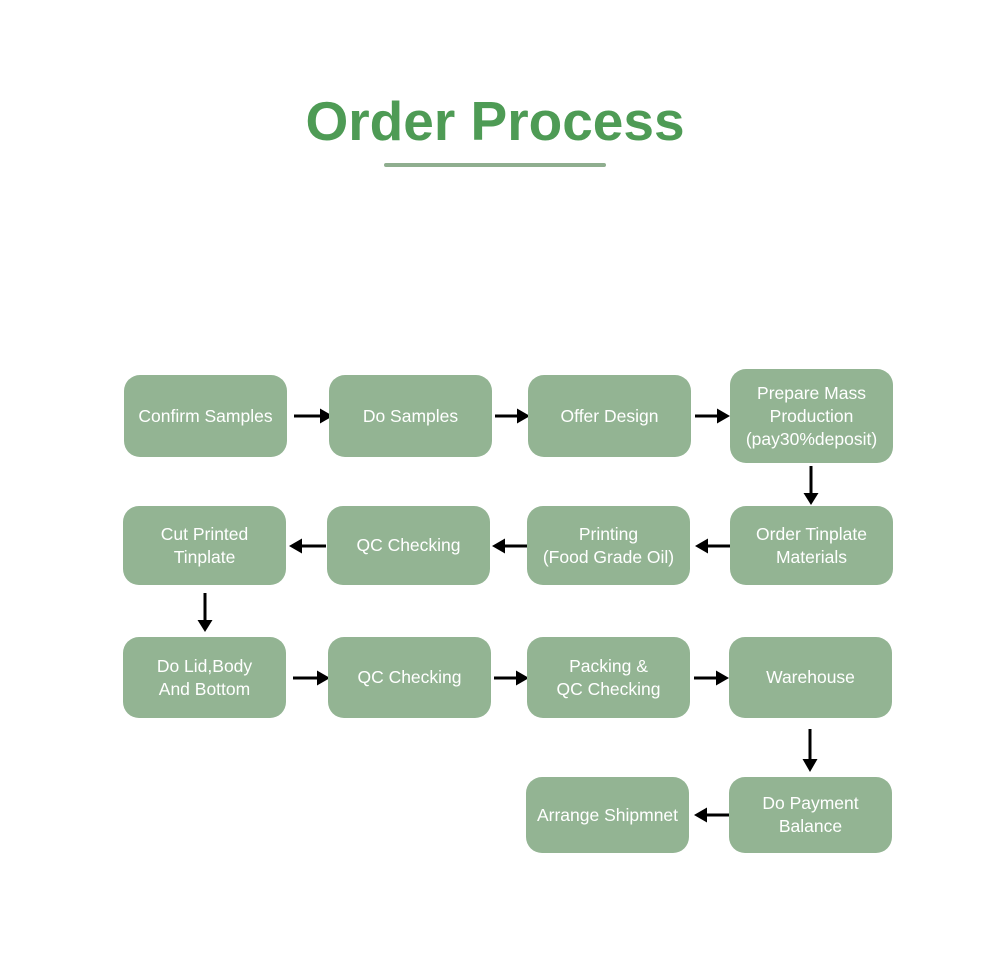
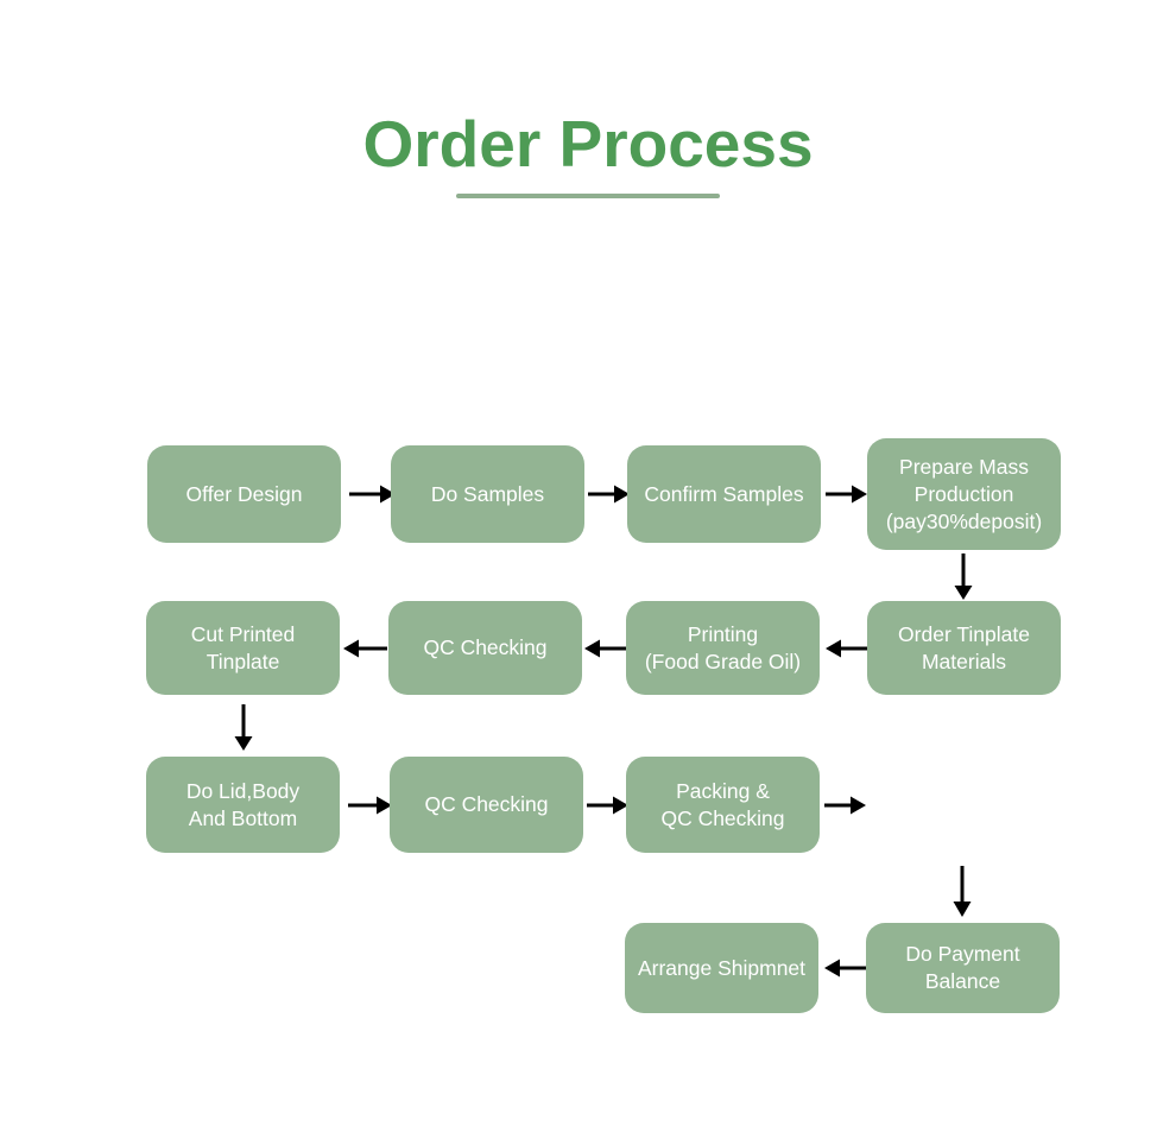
  Order Process
- Confirm Samples
+ Offer Design
  Do Samples
- Offer Design
+ Confirm Samples
  Prepare Mass
  Production
  (pay30%deposit)
  Order Tinplate
  Materials
  Printing
  (Food Grade Oil)
  QC Checking
  Cut Printed
  Tinplate
  Do Lid,Body
  And Bottom
  QC Checking
  Packing &
  QC Checking
- Warehouse
  Do Payment
  Balance
  Arrange Shipmnet
